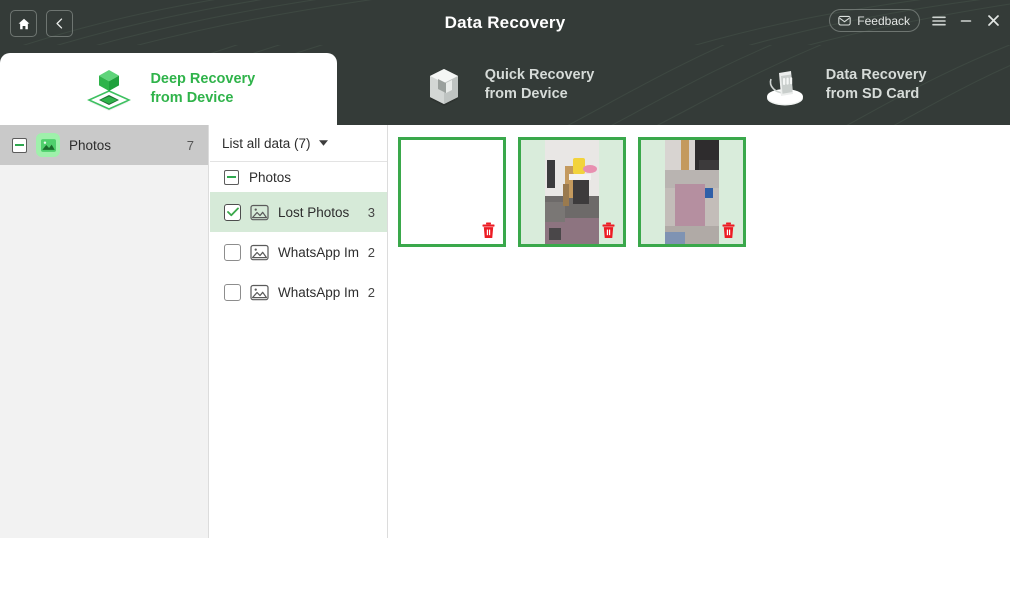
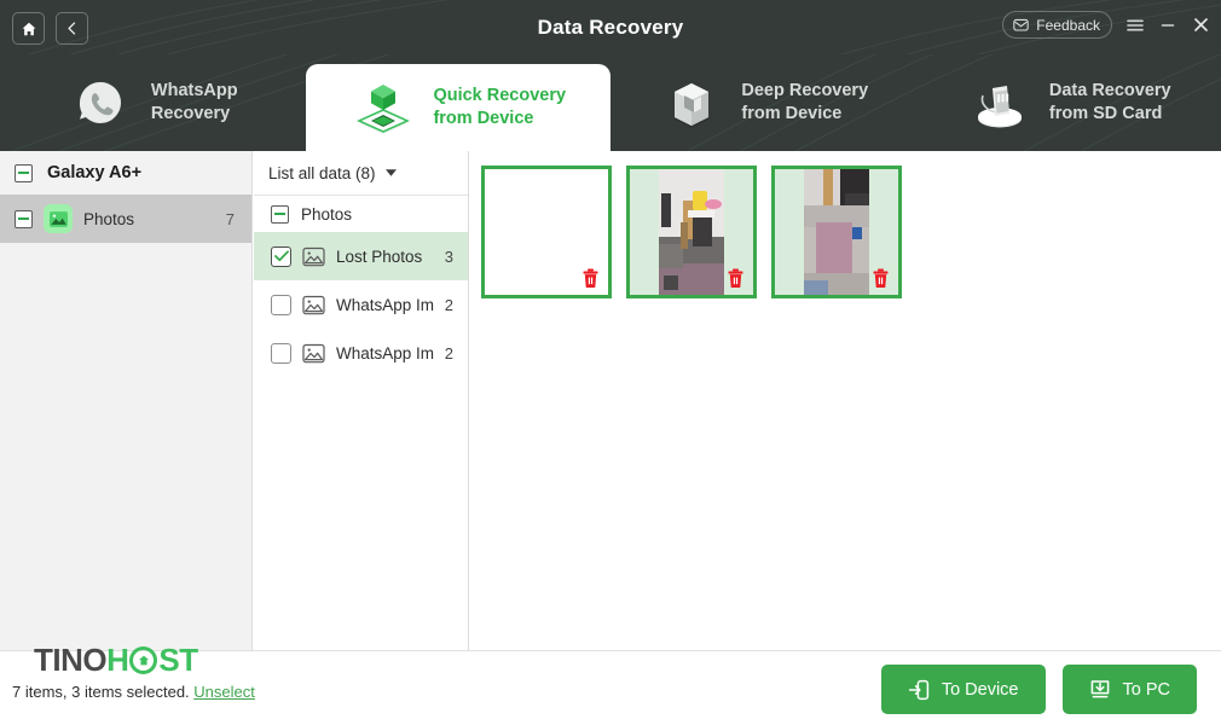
  Data Recovery
  Feedback
+ WhatsApp
+ Recovery
- Deep Recovery
+ Quick Recovery
  from Device
- Quick Recovery
+ Deep Recovery
  from Device
  Data Recovery
  from SD Card
+ Galaxy A6+
  Photos
  7
- List all data (7)
+ List all data (8)
  Photos
  Lost Photos
  3
  WhatsApp Im
  2
  WhatsApp Im
  2
+ TINO
+ H
+ ST
+ 7 items, 3 items selected. Unselect
+ To Device
+ To PC
